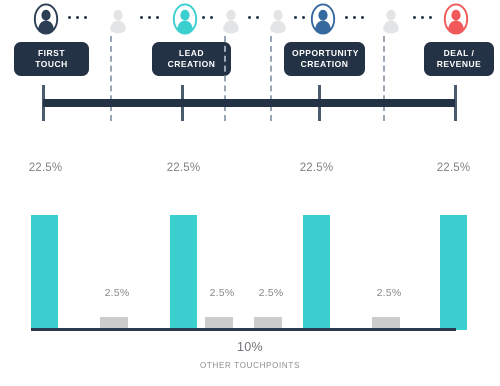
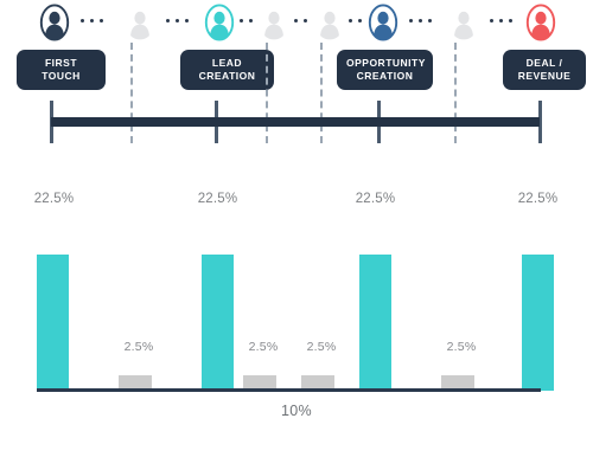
  FIRST
  TOUCH
  LEAD
  CREATION
  OPPORTUNITY
  CREATION
  DEAL /
  REVENUE
  22.5%
  2.5%
  22.5%
  2.5%
  2.5%
  22.5%
  2.5%
  22.5%
  10%
- OTHER TOUCHPOINTS
